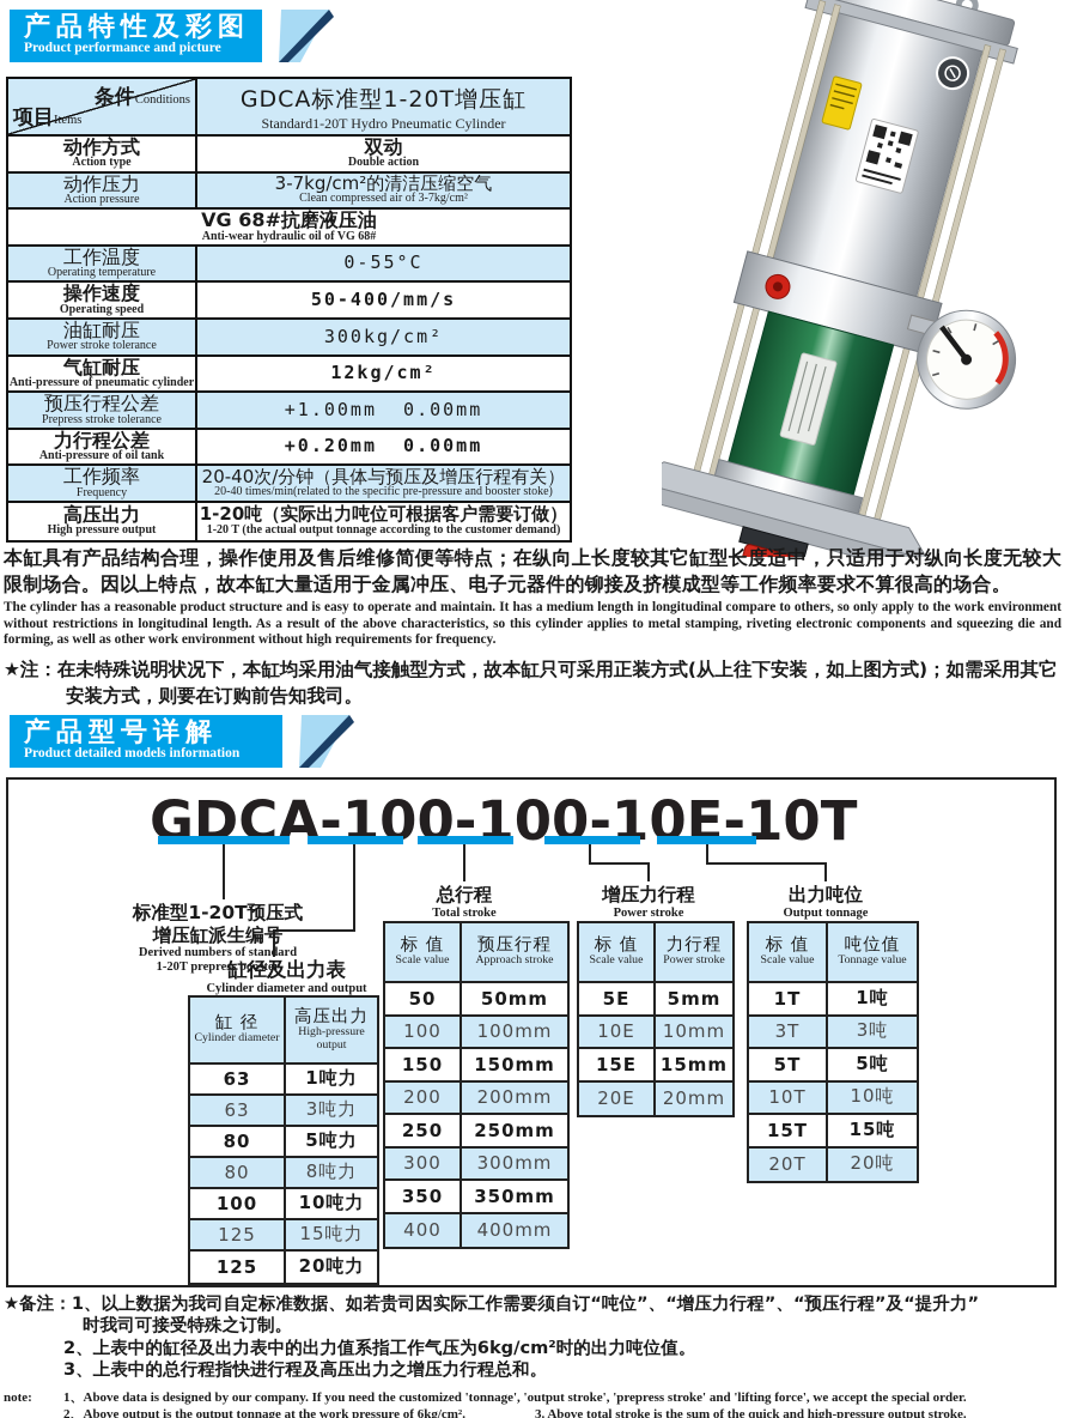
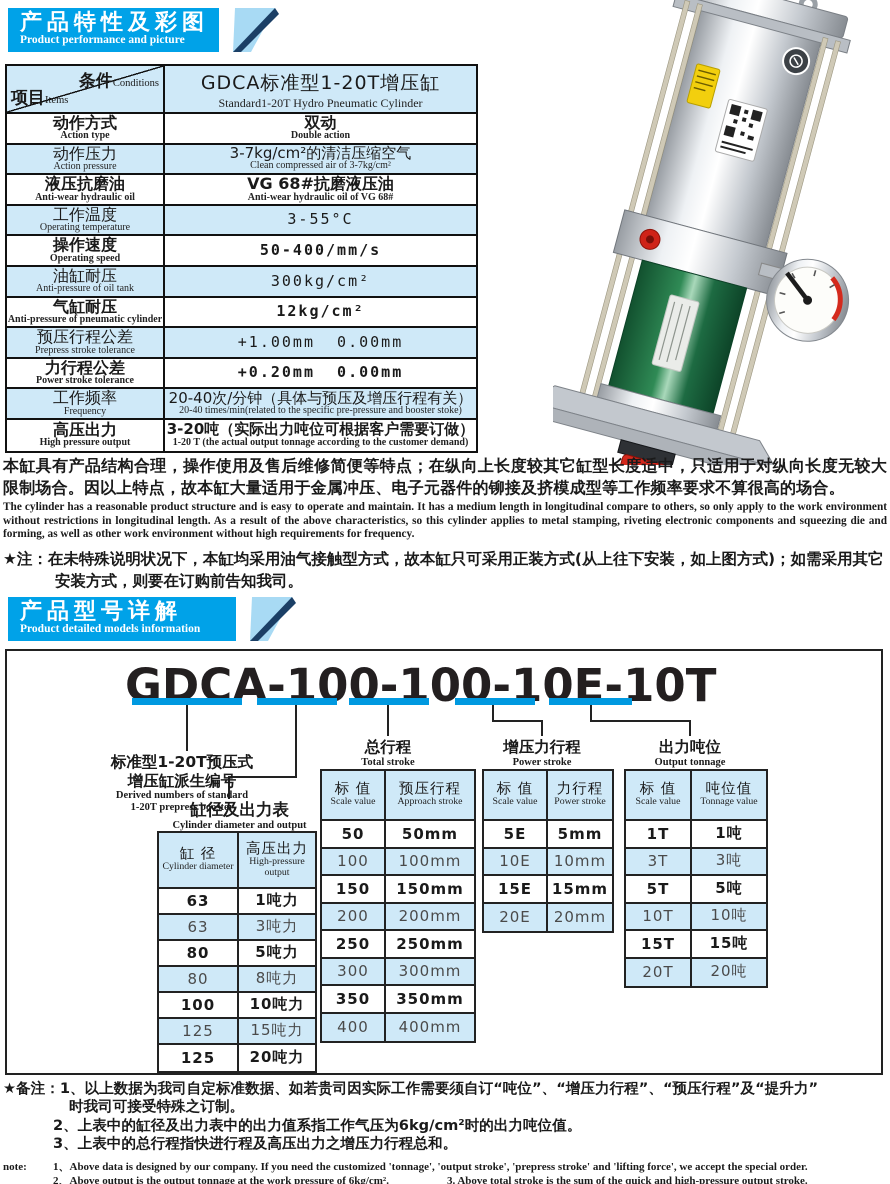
  产品特性及彩图
  Product performance and picture
  条件Conditions
  项目Items
  GDCA标准型1-20T增压缸
  Standard1-20T Hydro Pneumatic Cylinder
  动作方式
  Action type
  双动
  Double action
  动作压力
  Action pressure
  3-7kg/cm²的清洁压缩空气
  Clean compressed air of 3-7kg/cm²
+ 液压抗磨油
+ Anti-wear hydraulic oil
  VG 68#抗磨液压油
  Anti-wear hydraulic oil of VG 68#
  工作温度
  Operating temperature
- 0-55°C
+ 3-55°C
  操作速度
  Operating speed
  50-400/mm/s
  油缸耐压
- Power stroke tolerance
+ Anti-pressure of oil tank
  300kg/cm²
  气缸耐压
  Anti-pressure of pneumatic cylinder
  12kg/cm²
  预压行程公差
  Prepress stroke tolerance
  +1.00mm 0.00mm
  力行程公差
- Anti-pressure of oil tank
+ Power stroke tolerance
  +0.20mm 0.00mm
  工作频率
  Frequency
  20-40次/分钟（具体与预压及增压行程有关）
  20-40 times/min(related to the specific pre-pressure and booster stoke)
  高压出力
  High pressure output
- 1-20吨（实际出力吨位可根据客户需要订做）
+ 3-20吨（实际出力吨位可根据客户需要订做）
  1-20 T (the actual output tonnage according to the customer demand)
  本缸具有产品结构合理，操作使用及售后维修简便等特点；在纵向上长度较其它缸型长度适中，只适用于对纵向长度无较大限制场合。因以上特点，故本缸大量适用于金属冲压、电子元器件的铆接及挤模成型等工作频率要求不算很高的场合。
  The cylinder has a reasonable product structure and is easy to operate and maintain. It has a medium length in longitudinal compare to others, so only apply to the work environment without restrictions in longitudinal length. As a result of the above characteristics, so this cylinder applies to metal stamping, riveting electronic components and squeezing die and forming, as well as other work environment without high requirements for frequency.
  ★注：在未特殊说明状况下，本缸均采用油气接触型方式，故本缸只可采用正装方式(从上往下安装，如上图方式)；如需采用其它安装方式，则要在订购前告知我司。
  产品型号详解
  Product detailed models information
  GDCA-100-100-10E-10T
  标准型1-20T预压式
  增压缸派生编号
  Derived numbers of standard
  1-20T prepress booster
  缸径及出力表
  Cylinder diameter and output
  总行程
  Total stroke
  增压力行程
  Power stroke
  出力吨位
  Output tonnage
  缸 径
  Cylinder diameter
  高压出力
  High-pressure output
  63
  1吨力
  63
  3吨力
  80
  5吨力
  80
  8吨力
  100
  10吨力
  125
  15吨力
  125
  20吨力
  标 值
  Scale value
  预压行程
  Approach stroke
  50
  50mm
  100
  100mm
  150
  150mm
  200
  200mm
  250
  250mm
  300
  300mm
  350
  350mm
  400
  400mm
  标 值
  Scale value
  力行程
  Power stroke
  5E
  5mm
  10E
  10mm
  15E
  15mm
  20E
  20mm
  标 值
  Scale value
  吨位值
  Tonnage value
  1T
  1吨
  3T
  3吨
  5T
  5吨
  10T
  10吨
  15T
  15吨
  20T
  20吨
  ★备注：1、以上数据为我司自定标准数据、如若贵司因实际工作需要须自订“吨位”、“增压力行程”、“预压行程”及“提升力”
  时我司可接受特殊之订制。
  2、上表中的缸径及出力表中的出力值系指工作气压为6kg/cm²时的出力吨位值。
  3、上表中的总行程指快进行程及高压出力之增压力行程总和。
  note:
  1、Above data is designed by our company. If you need the customized 'tonnage', 'output stroke', 'prepress stroke' and 'lifting force', we accept the special order.
  2、Above output is the output tonnage at the work pressure of 6kg/cm². 3. Above total stroke is the sum of the quick and high-pressure output stroke.
